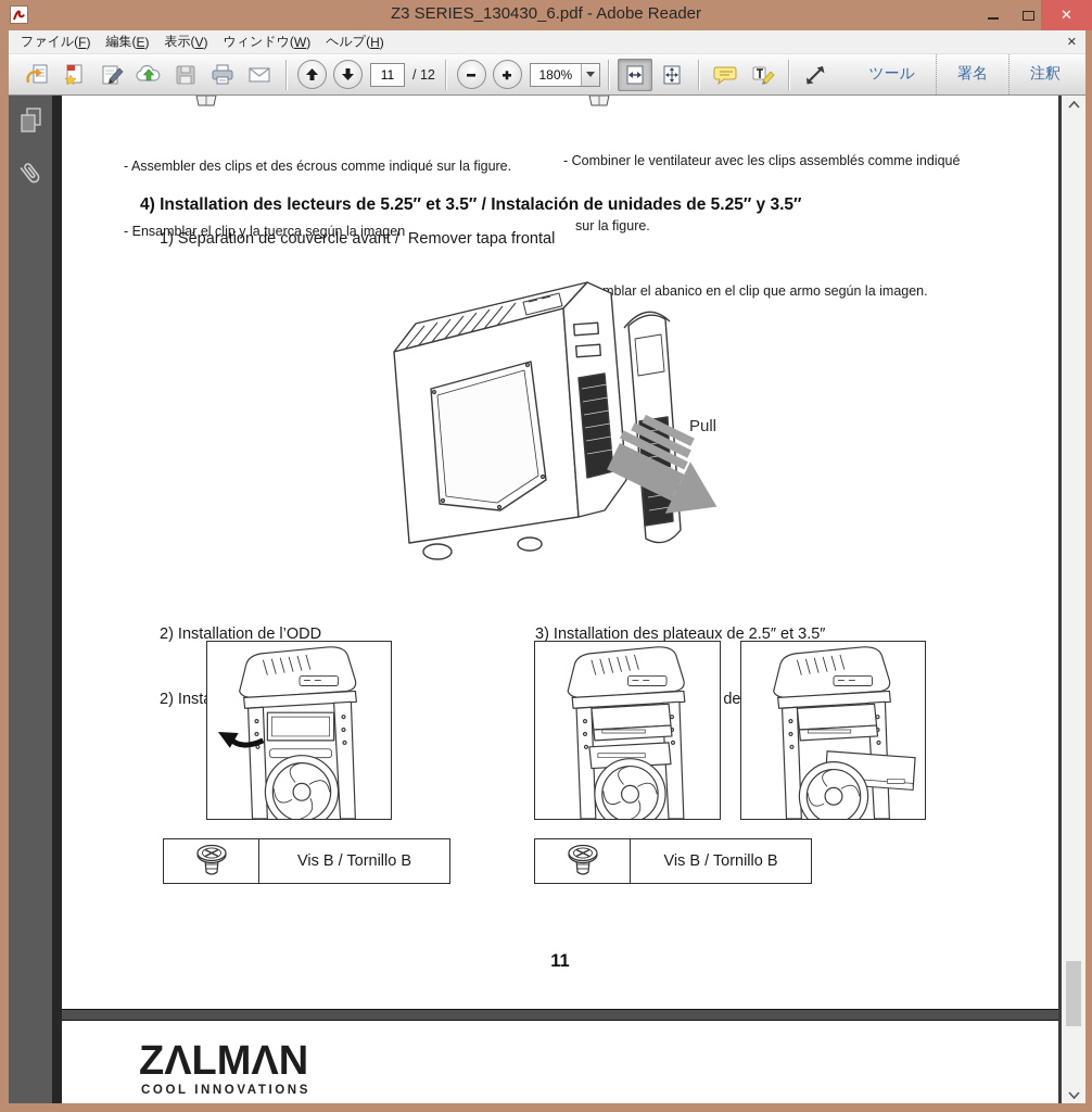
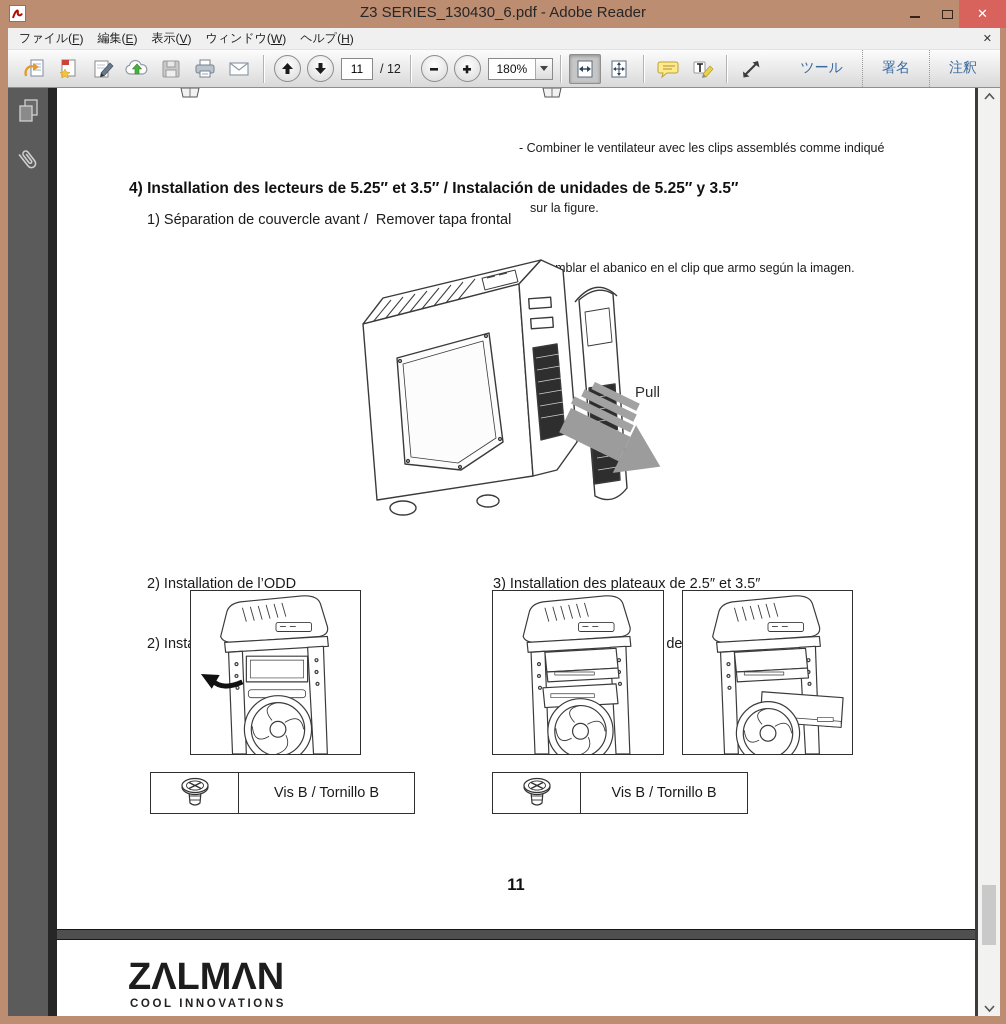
  Z3 SERIES_130430_6.pdf - Adobe Reader
  ✕
  ファイル(
  F
  )
  編集(
  E
  )
  表示(
  V
  )
  ウィンドウ(
  W
  )
  ヘルプ(
  H
  )
  ✕
  11
  / 12
  180%
  ツール
  署名
  注釈
- - Assembler des clips et des écrous comme indiqué sur la figure.
- - Ensamblar el clip y la tuerca según la imagen
  - Combiner le ventilateur avec les clips assemblés comme indiqué
  sur la figure.
  mblar el abanico en el clip que armo según la imagen.
  4) Installation des lecteurs de 5.25″ et 3.5″ / Instalación de unidades de 5.25″ y 3.5″
  1) Séparation de couvercle avant / Remover tapa frontal
  Pull
  2) Installation de l’ODD
  3) Installation des plateaux de 2.5″ et 3.5″
  Vis B / Tornillo B
  Vis B / Tornillo B
  11
  ZΛLMΛN
  COOL INNOVATIONS
